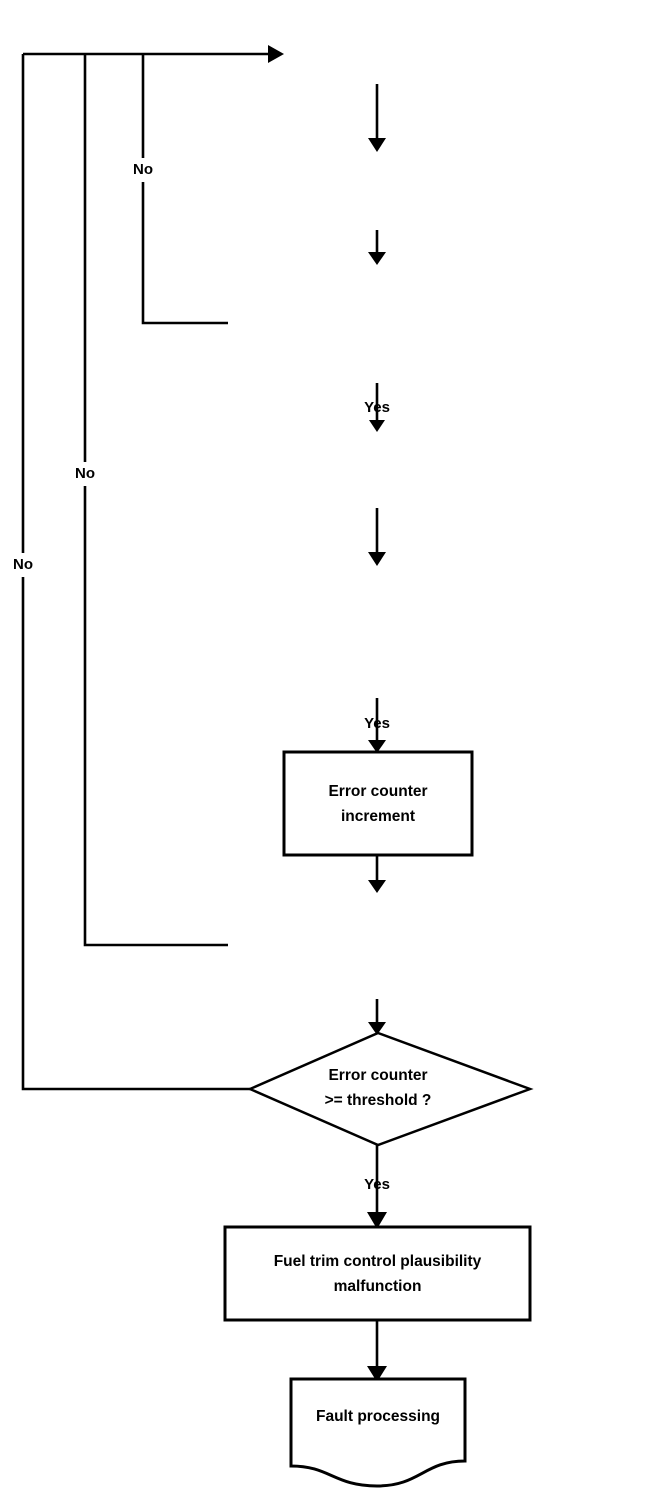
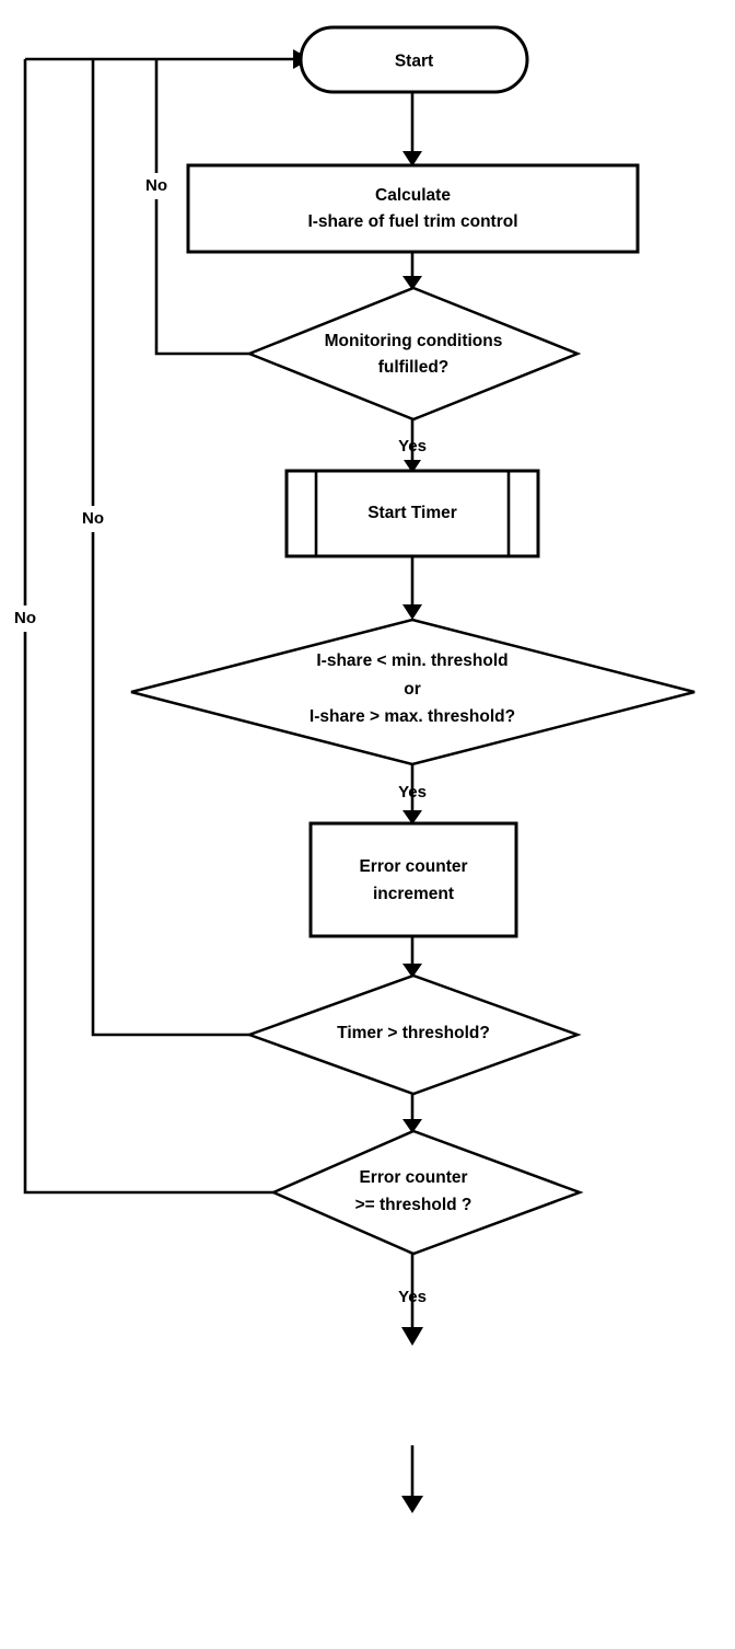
+ Start
+ Calculate
+ I-share of fuel trim control
+ Monitoring conditions
+ fulfilled?
+ Start Timer
+ I-share < min. threshold
+ or
+ I-share > max. threshold?
  Error counter
  increment
+ Timer > threshold?
  Error counter
  >= threshold ?
- Fuel trim control plausibility
- malfunction
- Fault processing
  Yes
  Yes
  Yes
  No
  No
  No
